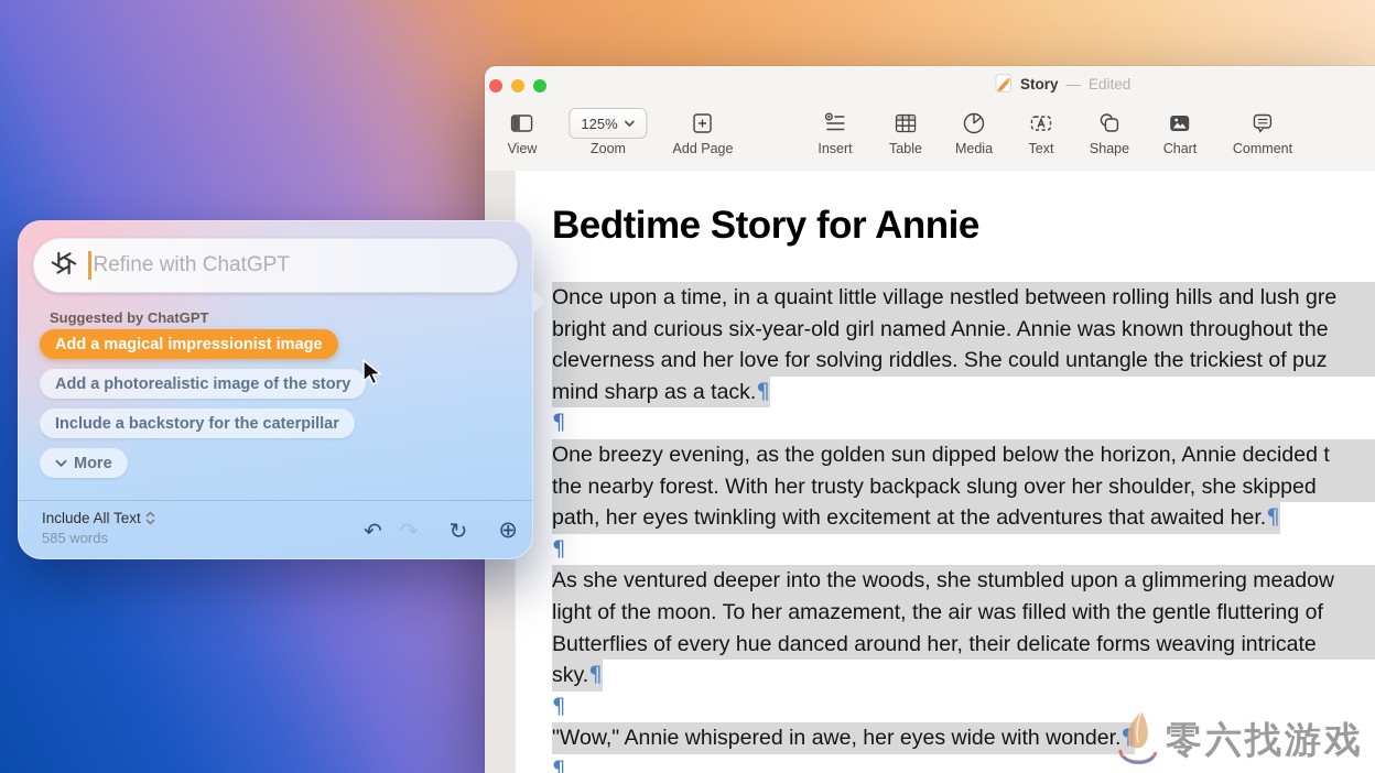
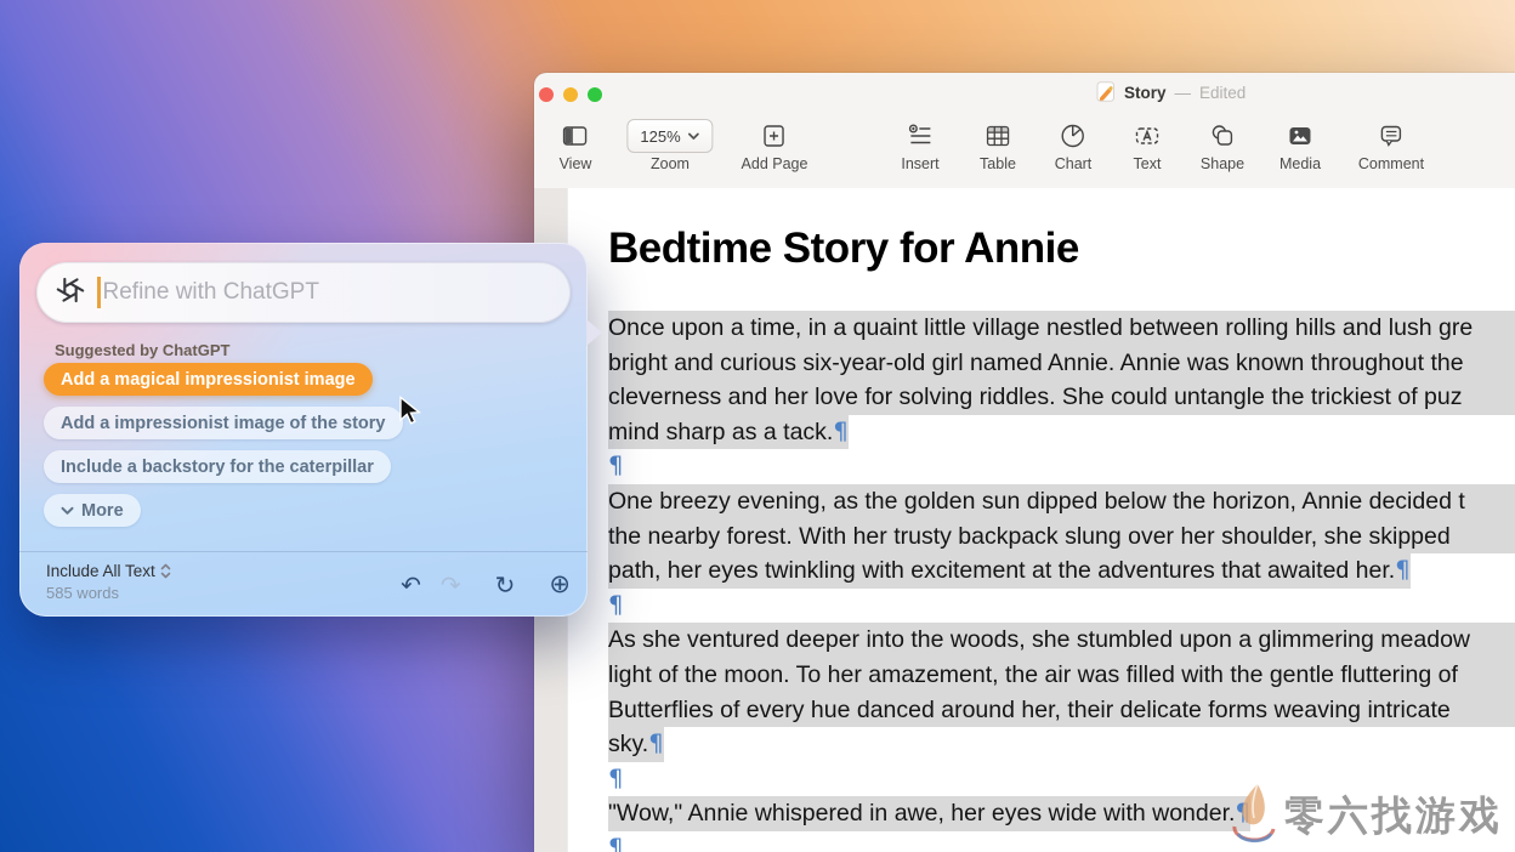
  Story
  —
  Edited
  View
  125%
  Zoom
  Add Page
  Insert
  Table
- Media
+ Chart
  Text
  Shape
- Chart
+ Media
  Comment
  Bedtime Story for Annie
  Once upon a time, in a quaint little village nestled between rolling hills and lush gre
  bright and curious six-year-old girl named Annie. Annie was known throughout the
  cleverness and her love for solving riddles. She could untangle the trickiest of puz
  mind sharp as a tack.¶
  ¶
  One breezy evening, as the golden sun dipped below the horizon, Annie decided t
  the nearby forest. With her trusty backpack slung over her shoulder, she skipped
  path, her eyes twinkling with excitement at the adventures that awaited her.¶
  ¶
  As she ventured deeper into the woods, she stumbled upon a glimmering meadow
  light of the moon. To her amazement, the air was filled with the gentle fluttering of
  Butterflies of every hue danced around her, their delicate forms weaving intricate
  sky.¶
  ¶
  "Wow," Annie whispered in awe, her eyes wide with wonder.¶
  ¶
  Refine with ChatGPT
  Suggested by ChatGPT
  Add a magical impressionist image
- Add a photorealistic image of the story
+ Add a impressionist image of the story
  Include a backstory for the caterpillar
  More
  Include All Text
  585 words
  ↶
  ↷
  ↻
  ⊕
  零六找游戏
